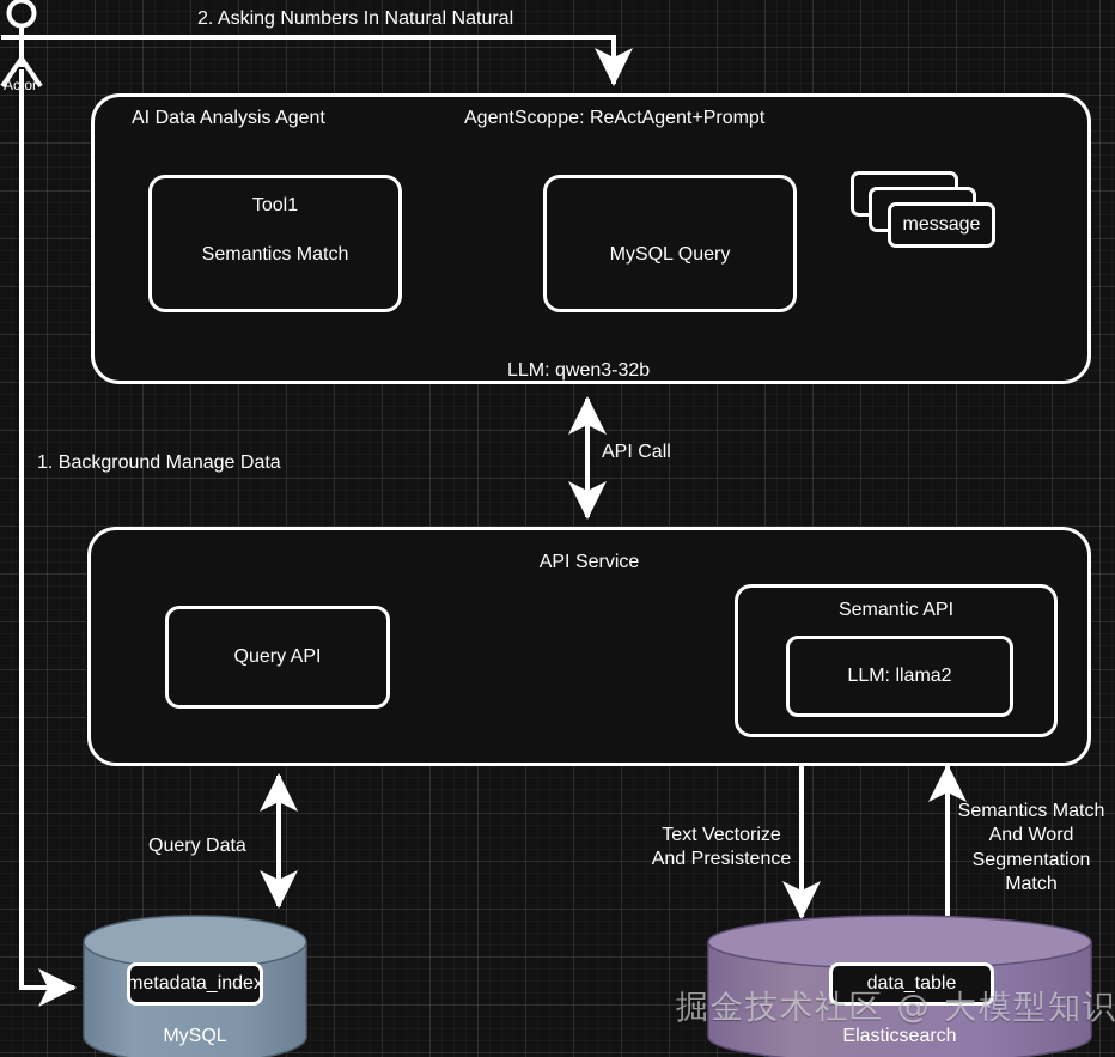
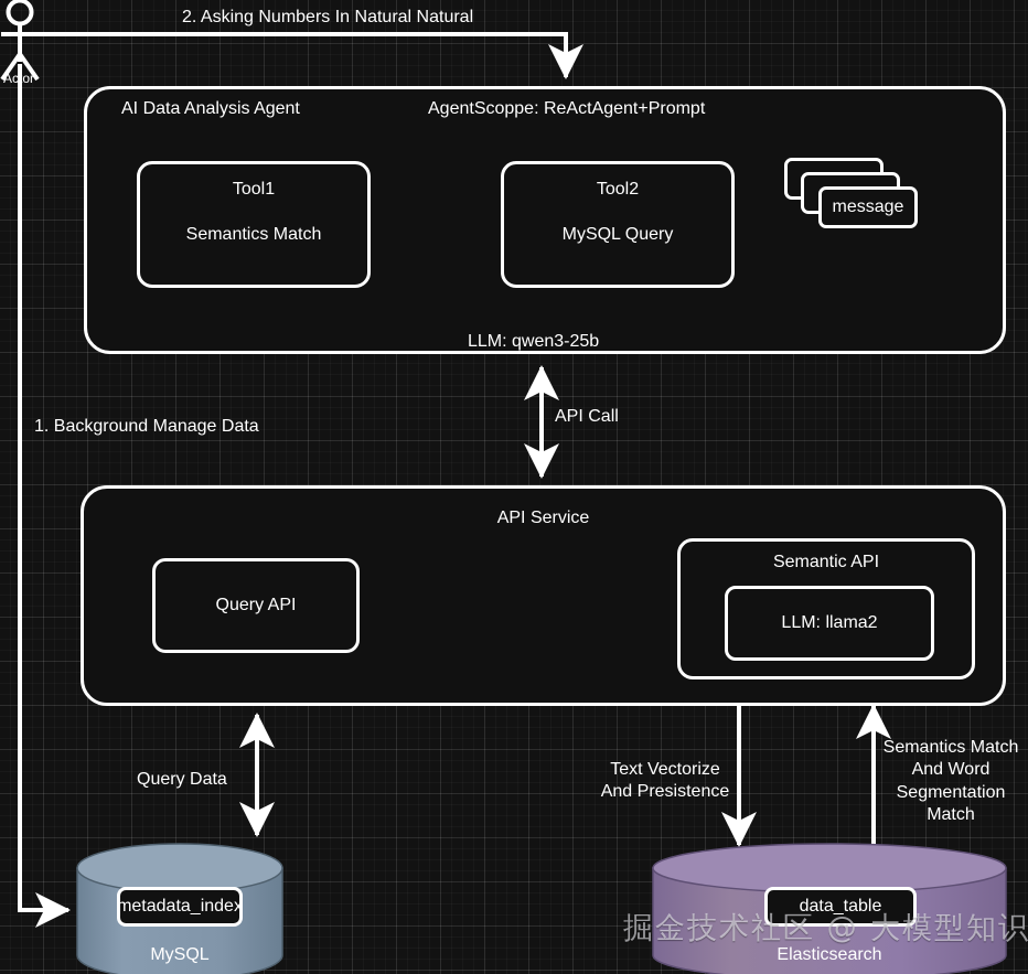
  Actor
  2. Asking Numbers In Natural Natural
  1. Background Manage Data
  API Call
  Query Data
  Text Vectorize
  And Presistence
  Semantics Match
  And Word
  Segmentation
  Match
  AI Data Analysis Agent
  AgentScoppe: ReActAgent+Prompt
- LLM: qwen3-32b
+ LLM: qwen3-25b
  Tool1
  Semantics Match
+ Tool2
  MySQL Query
  message
  API Service
  Query API
  Semantic API
  LLM: llama2
  metadata_index
  MySQL
  data_table
  Elasticsearch
  掘金技术社区 @ 大模型知识
